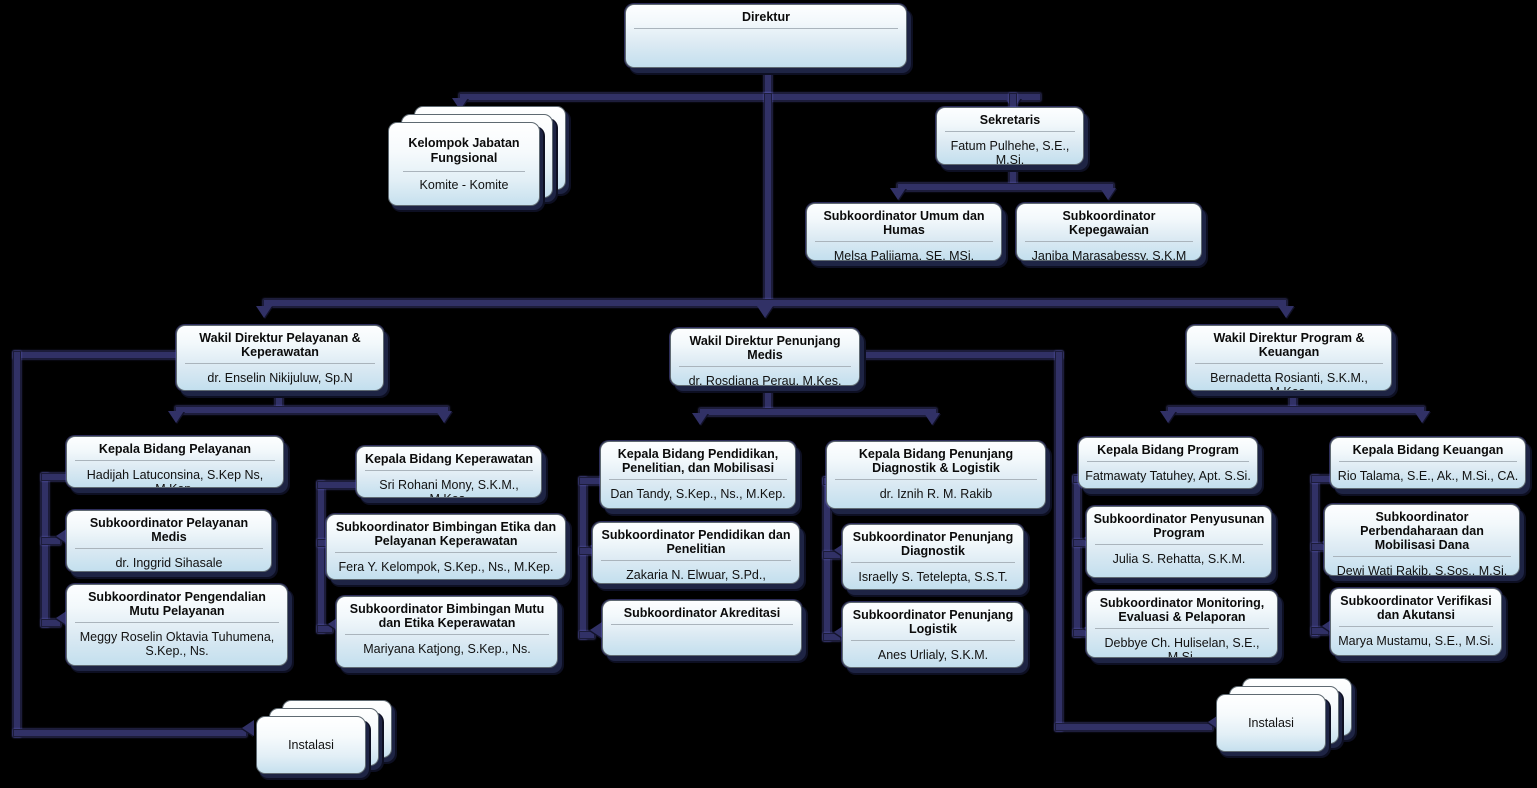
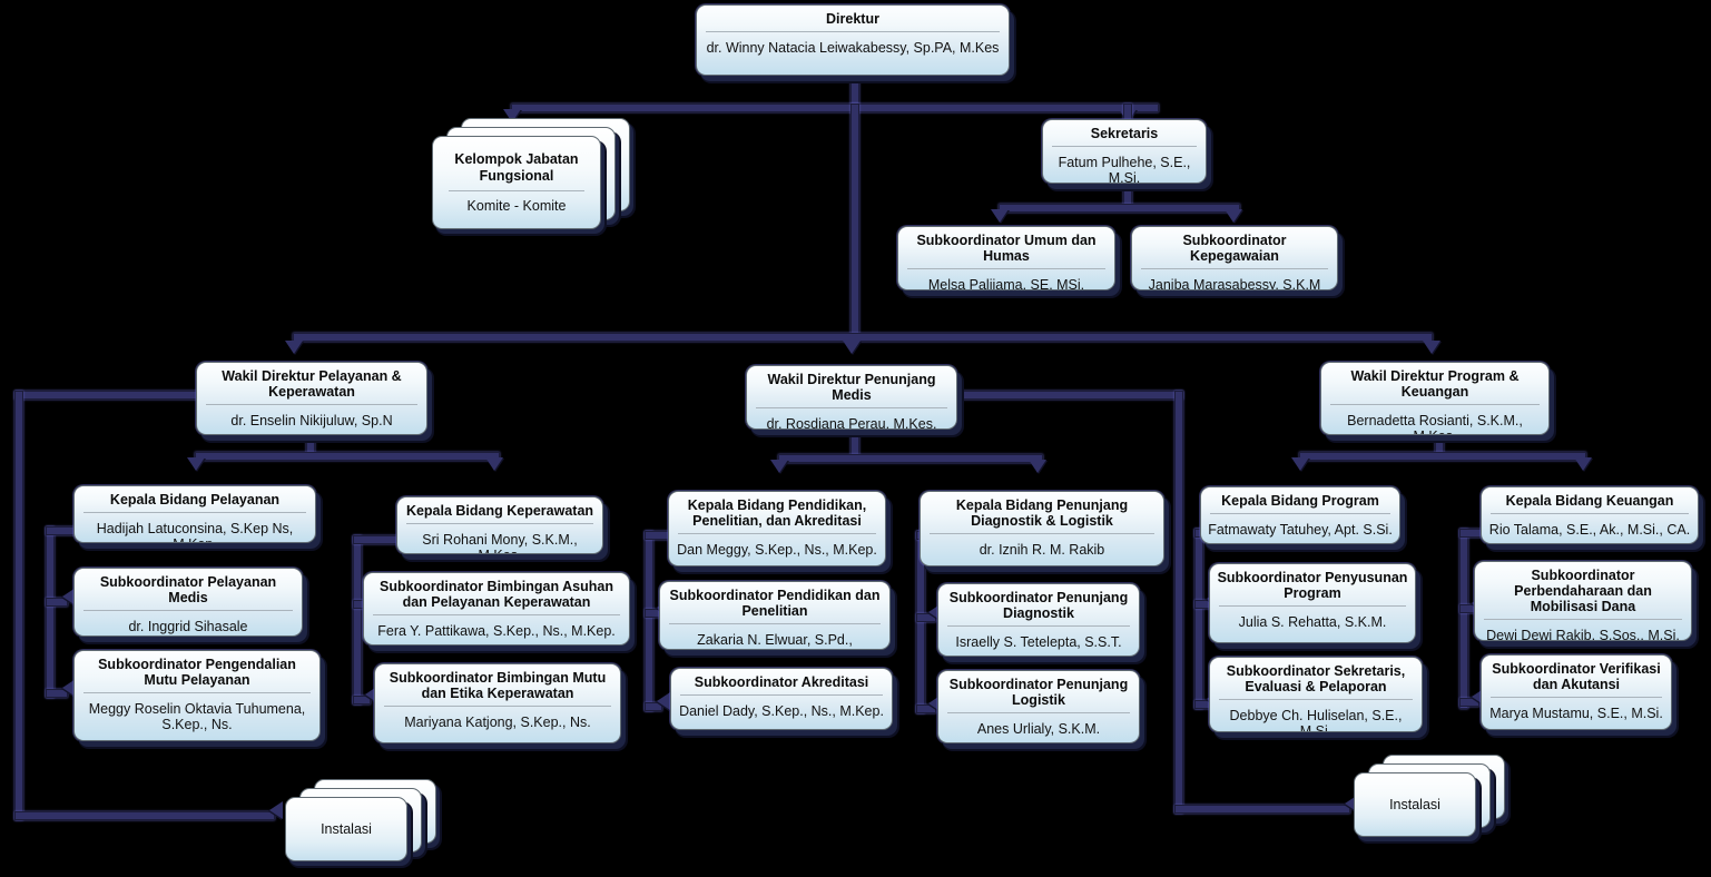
  Direktur
+ dr. Winny Natacia Leiwakabessy, Sp.PA, M.Kes
  Kelompok Jabatan Fungsional
  Komite - Komite
  Sekretaris
  Fatum Pulhehe, S.E., M.Si.
  Subkoordinator Umum dan Humas
  Melsa Palijama, SE, MSi.
  Subkoordinator Kepegawaian
  Janiba Marasabessy, S.K.M
  Wakil Direktur Pelayanan & Keperawatan
  dr. Enselin Nikijuluw, Sp.N
  Wakil Direktur Penunjang Medis
  dr. Rosdiana Perau, M.Kes.
  Wakil Direktur Program & Keuangan
  Bernadetta Rosianti, S.K.M.,
  Kepala Bidang Pelayanan
  Hadijah Latuconsina, S.Kep Ns,
  Subkoordinator Pelayanan Medis
  dr. Inggrid Sihasale
  Subkoordinator Pengendalian Mutu Pelayanan
  Meggy Roselin Oktavia Tuhumena, S.Kep., Ns.
  Kepala Bidang Keperawatan
  Sri Rohani Mony, S.K.M.,
- Subkoordinator Bimbingan Etika dan Pelayanan Keperawatan
+ Subkoordinator Bimbingan Asuhan dan Pelayanan Keperawatan
- Fera Y. Kelompok, S.Kep., Ns., M.Kep.
+ Fera Y. Pattikawa, S.Kep., Ns., M.Kep.
  Subkoordinator Bimbingan Mutu dan Etika Keperawatan
  Mariyana Katjong, S.Kep., Ns.
- Kepala Bidang Pendidikan, Penelitian, dan Mobilisasi
+ Kepala Bidang Pendidikan, Penelitian, dan Akreditasi
- Dan Tandy, S.Kep., Ns., M.Kep.
+ Dan Meggy, S.Kep., Ns., M.Kep.
  Subkoordinator Pendidikan dan Penelitian
  Zakaria N. Elwuar, S.Pd.,
  Subkoordinator Akreditasi
+ Daniel Dady, S.Kep., Ns., M.Kep.
  Kepala Bidang Penunjang Diagnostik & Logistik
  dr. Iznih R. M. Rakib
  Subkoordinator Penunjang Diagnostik
  Israelly S. Tetelepta, S.S.T.
  Subkoordinator Penunjang Logistik
  Anes Urlialy, S.K.M.
  Kepala Bidang Program
  Fatmawaty Tatuhey, Apt. S.Si.
  Subkoordinator Penyusunan Program
  Julia S. Rehatta, S.K.M.
- Subkoordinator Monitoring, Evaluasi & Pelaporan
+ Subkoordinator Sekretaris, Evaluasi & Pelaporan
  Debbye Ch. Huliselan, S.E.,
  Kepala Bidang Keuangan
  Rio Talama, S.E., Ak., M.Si., CA.
  Subkoordinator Perbendaharaan dan Mobilisasi Dana
- Dewi Wati Rakib, S.Sos., M.Si.
+ Dewi Dewi Rakib, S.Sos., M.Si.
  Subkoordinator Verifikasi dan Akutansi
  Marya Mustamu, S.E., M.Si.
  Instalasi
  Instalasi
